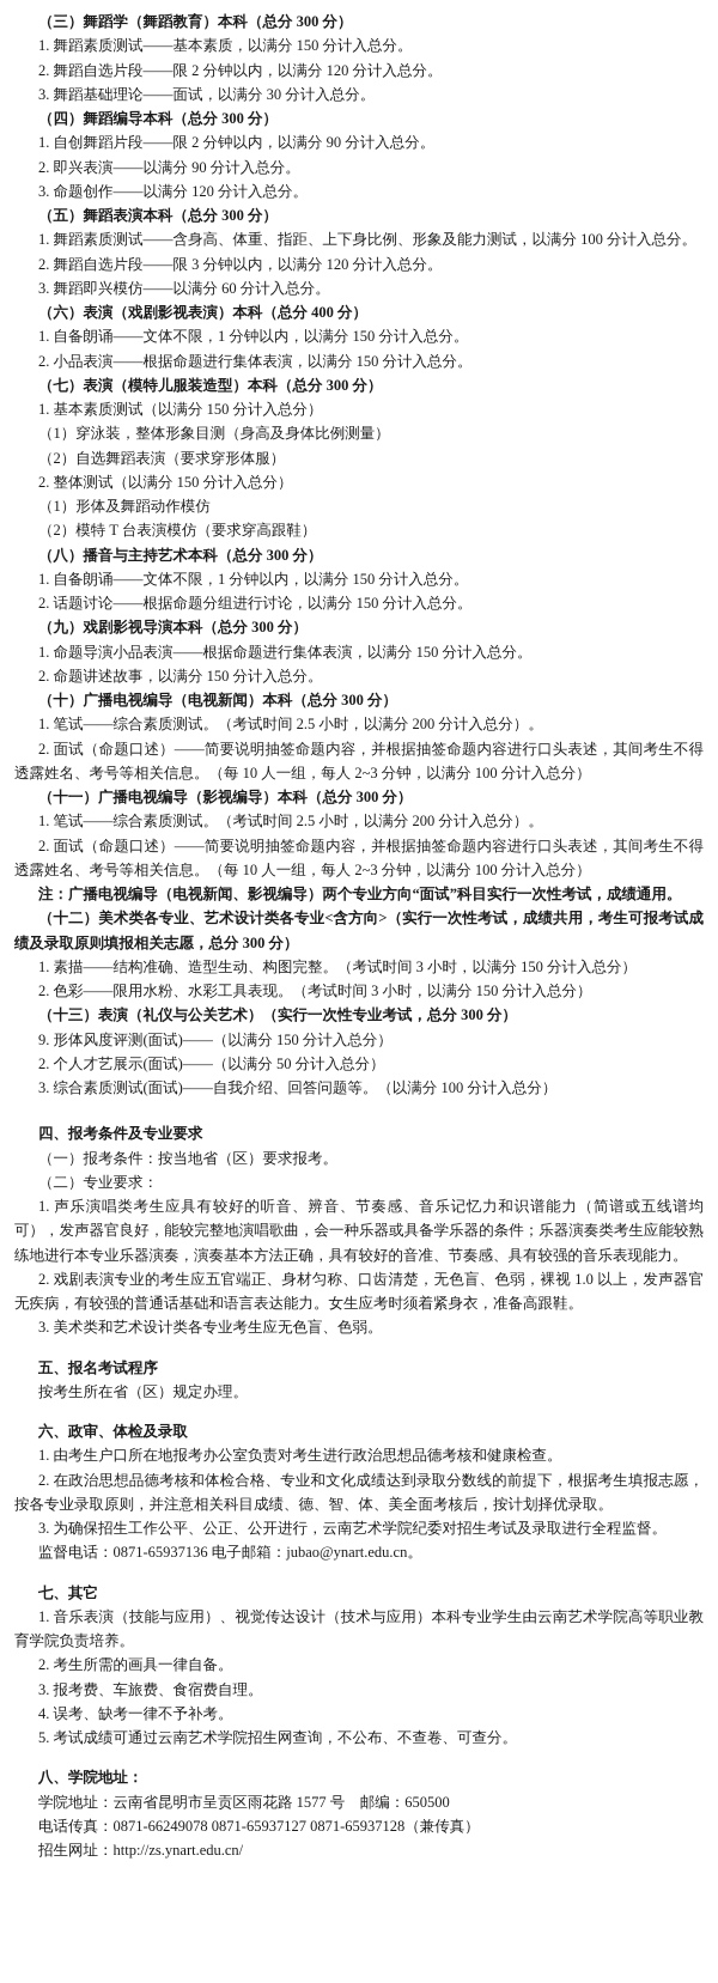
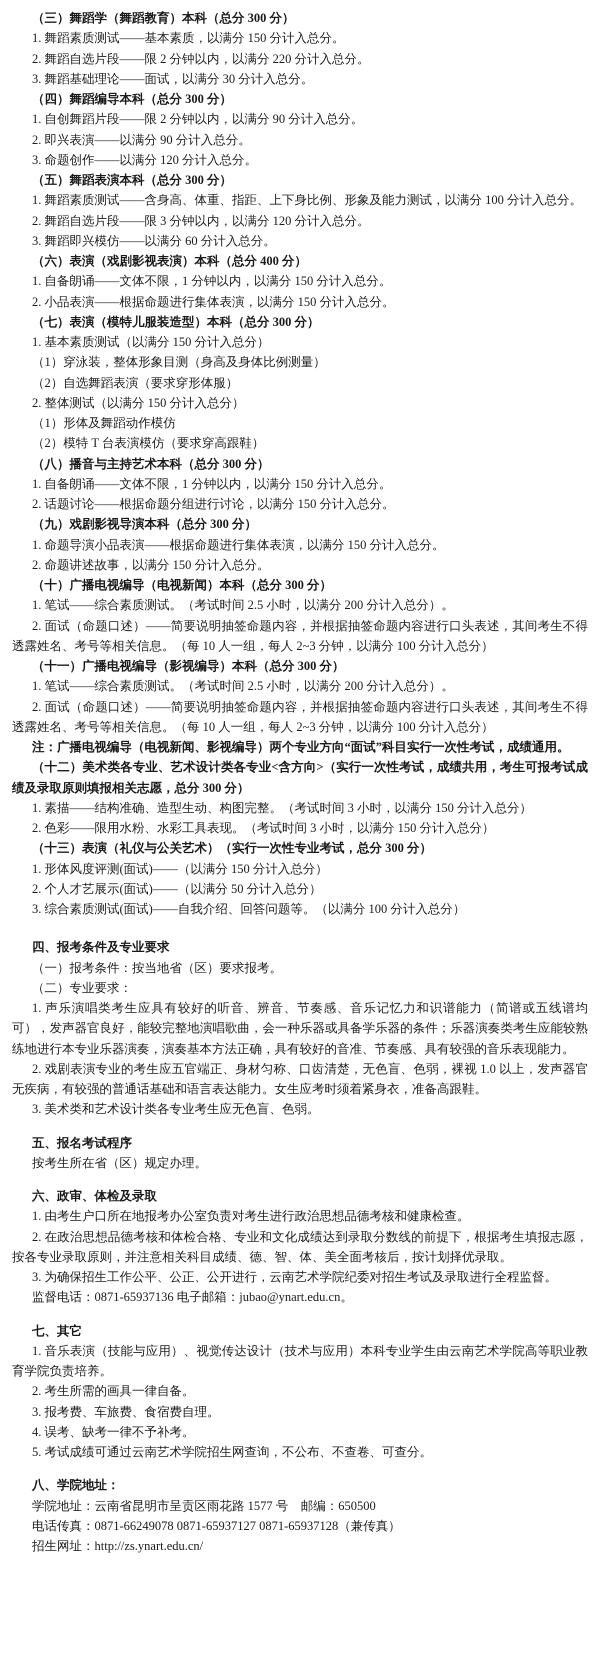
  （三）舞蹈学（舞蹈教育）本科（总分 300 分）
  1. 舞蹈素质测试——基本素质，以满分 150 分计入总分。
- 2. 舞蹈自选片段——限 2 分钟以内，以满分 120 分计入总分。
+ 2. 舞蹈自选片段——限 2 分钟以内，以满分 220 分计入总分。
  3. 舞蹈基础理论——面试，以满分 30 分计入总分。
  （四）舞蹈编导本科（总分 300 分）
  1. 自创舞蹈片段——限 2 分钟以内，以满分 90 分计入总分。
  2. 即兴表演——以满分 90 分计入总分。
  3. 命题创作——以满分 120 分计入总分。
  （五）舞蹈表演本科（总分 300 分）
  1. 舞蹈素质测试——含身高、体重、指距、上下身比例、形象及能力测试，以满分 100 分计入总分。
  2. 舞蹈自选片段——限 3 分钟以内，以满分 120 分计入总分。
  3. 舞蹈即兴模仿——以满分 60 分计入总分。
  （六）表演（戏剧影视表演）本科（总分 400 分）
  1. 自备朗诵——文体不限，1 分钟以内，以满分 150 分计入总分。
  2. 小品表演——根据命题进行集体表演，以满分 150 分计入总分。
  （七）表演（模特儿服装造型）本科（总分 300 分）
  1. 基本素质测试（以满分 150 分计入总分）
  （1）穿泳装，整体形象目测（身高及身体比例测量）
  （2）自选舞蹈表演（要求穿形体服）
  2. 整体测试（以满分 150 分计入总分）
  （1）形体及舞蹈动作模仿
  （2）模特 T 台表演模仿（要求穿高跟鞋）
  （八）播音与主持艺术本科（总分 300 分）
  1. 自备朗诵——文体不限，1 分钟以内，以满分 150 分计入总分。
  2. 话题讨论——根据命题分组进行讨论，以满分 150 分计入总分。
  （九）戏剧影视导演本科（总分 300 分）
  1. 命题导演小品表演——根据命题进行集体表演，以满分 150 分计入总分。
  2. 命题讲述故事，以满分 150 分计入总分。
  （十）广播电视编导（电视新闻）本科（总分 300 分）
  1. 笔试——综合素质测试。（考试时间 2.5 小时，以满分 200 分计入总分）。
  2. 面试（命题口述）——简要说明抽签命题内容，并根据抽签命题内容进行口头表述，其间考生不得透露姓名、考号等相关信息。（每 10 人一组，每人 2~3 分钟，以满分 100 分计入总分）
  （十一）广播电视编导（影视编导）本科（总分 300 分）
  1. 笔试——综合素质测试。（考试时间 2.5 小时，以满分 200 分计入总分）。
  2. 面试（命题口述）——简要说明抽签命题内容，并根据抽签命题内容进行口头表述，其间考生不得透露姓名、考号等相关信息。（每 10 人一组，每人 2~3 分钟，以满分 100 分计入总分）
  注：广播电视编导（电视新闻、影视编导）两个专业方向“面试”科目实行一次性考试，成绩通用。
  （十二）美术类各专业、艺术设计类各专业<含方向>（实行一次性考试，成绩共用，考生可报考试成绩及录取原则填报相关志愿，总分 300 分）
  1. 素描——结构准确、造型生动、构图完整。（考试时间 3 小时，以满分 150 分计入总分）
  2. 色彩——限用水粉、水彩工具表现。（考试时间 3 小时，以满分 150 分计入总分）
  （十三）表演（礼仪与公关艺术）（实行一次性专业考试，总分 300 分）
- 9. 形体风度评测(面试)——（以满分 150 分计入总分）
+ 1. 形体风度评测(面试)——（以满分 150 分计入总分）
  2. 个人才艺展示(面试)——（以满分 50 分计入总分）
  3. 综合素质测试(面试)——自我介绍、回答问题等。（以满分 100 分计入总分）
  四、报考条件及专业要求
  （一）报考条件：按当地省（区）要求报考。
  （二）专业要求：
  1. 声乐演唱类考生应具有较好的听音、辨音、节奏感、音乐记忆力和识谱能力（简谱或五线谱均可），发声器官良好，能较完整地演唱歌曲，会一种乐器或具备学乐器的条件；乐器演奏类考生应能较熟练地进行本专业乐器演奏，演奏基本方法正确，具有较好的音准、节奏感、具有较强的音乐表现能力。
  2. 戏剧表演专业的考生应五官端正、身材匀称、口齿清楚，无色盲、色弱，裸视 1.0 以上，发声器官无疾病，有较强的普通话基础和语言表达能力。女生应考时须着紧身衣，准备高跟鞋。
  3. 美术类和艺术设计类各专业考生应无色盲、色弱。
  五、报名考试程序
  按考生所在省（区）规定办理。
  六、政审、体检及录取
  1. 由考生户口所在地报考办公室负责对考生进行政治思想品德考核和健康检查。
  2. 在政治思想品德考核和体检合格、专业和文化成绩达到录取分数线的前提下，根据考生填报志愿，按各专业录取原则，并注意相关科目成绩、德、智、体、美全面考核后，按计划择优录取。
  3. 为确保招生工作公平、公正、公开进行，云南艺术学院纪委对招生考试及录取进行全程监督。
  监督电话：0871-65937136 电子邮箱：jubao@ynart.edu.cn。
  七、其它
  1. 音乐表演（技能与应用）、视觉传达设计（技术与应用）本科专业学生由云南艺术学院高等职业教育学院负责培养。
  2. 考生所需的画具一律自备。
  3. 报考费、车旅费、食宿费自理。
  4. 误考、缺考一律不予补考。
  5. 考试成绩可通过云南艺术学院招生网查询，不公布、不查卷、可查分。
  八、学院地址：
  学院地址：云南省昆明市呈贡区雨花路 1577 号 邮编：650500
  电话传真：0871-66249078 0871-65937127 0871-65937128（兼传真）
  招生网址：http://zs.ynart.edu.cn/
